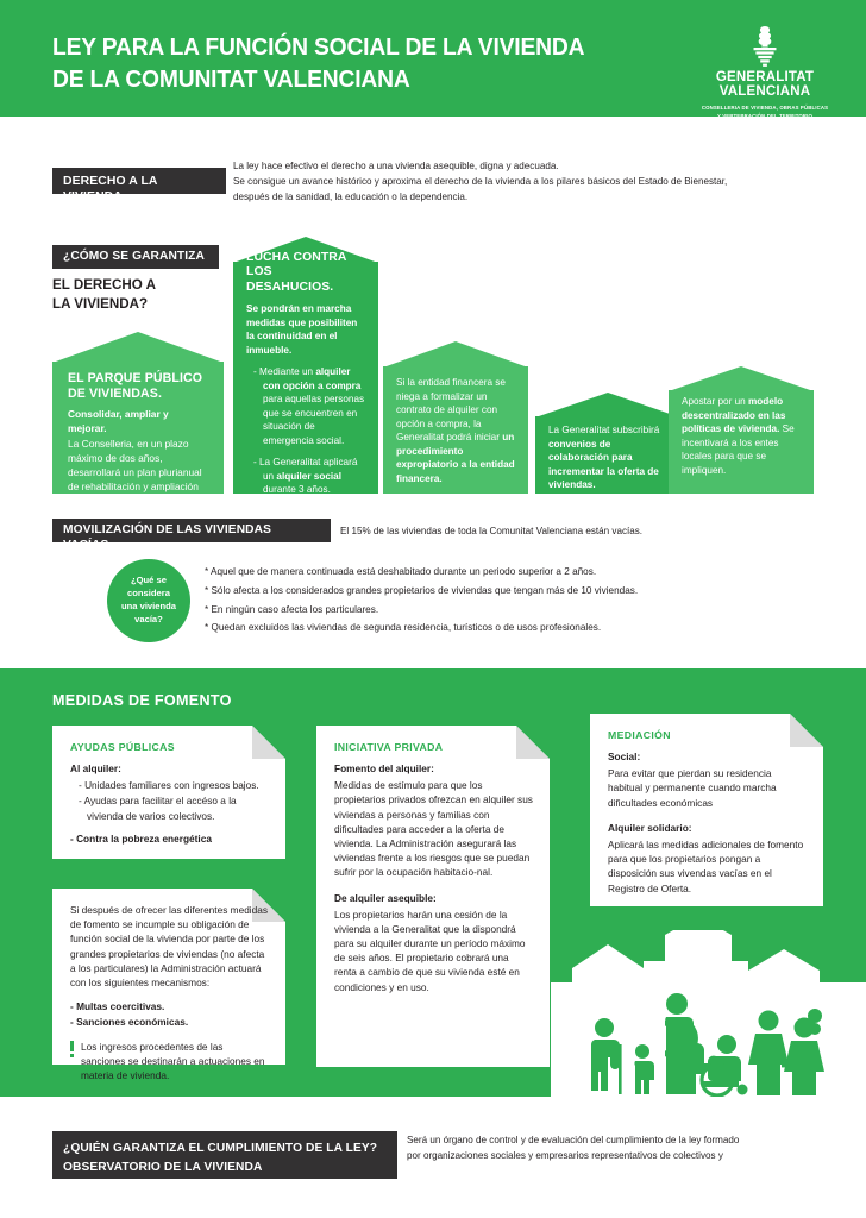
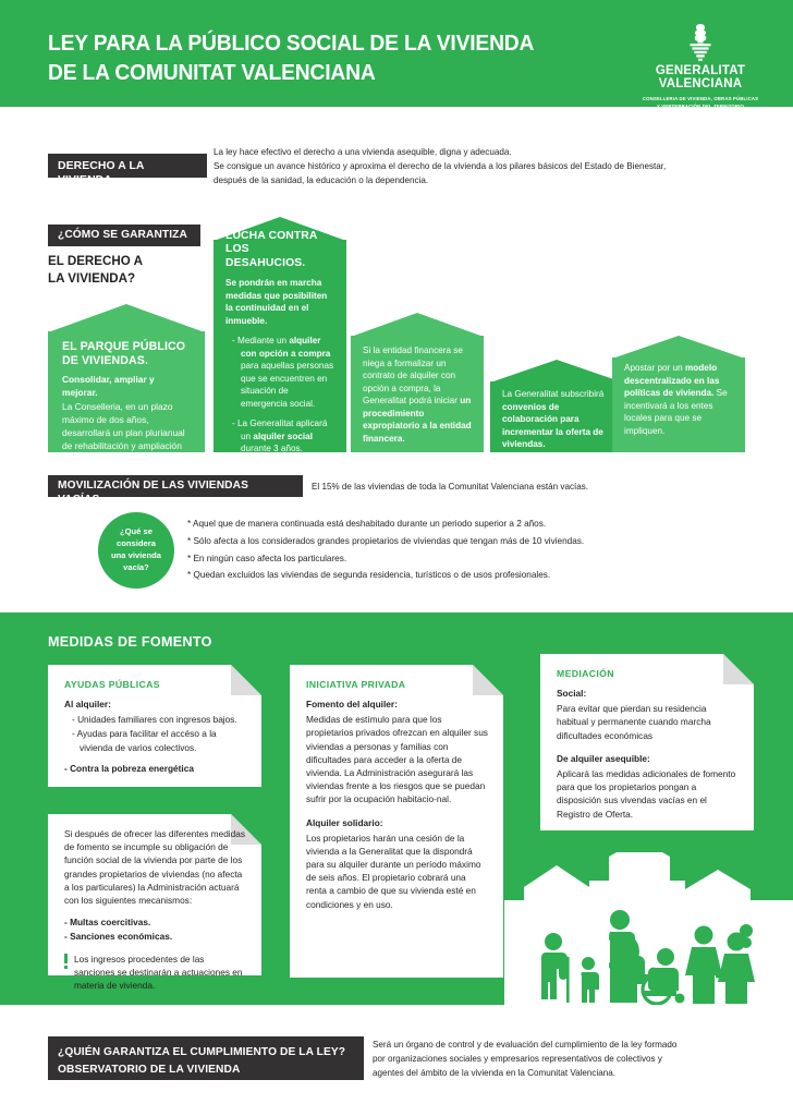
- LEY PARA LA FUNCIÓN SOCIAL DE LA VIVIENDA
+ LEY PARA LA PÚBLICO SOCIAL DE LA VIVIENDA
  DE LA COMUNITAT VALENCIANA
  GENERALITAT
  VALENCIANA
  DERECHO A LA VIVIENDA
  La ley hace efectivo el derecho a una vivienda asequible, digna y adecuada.
  Se consigue un avance histórico y aproxima el derecho de la vivienda a los pilares básicos del Estado de Bienestar,
  después de la sanidad, la educación o la dependencia.
  ¿CÓMO SE GARANTIZA
  EL DERECHO A
  LA VIVIENDA?
  EL PARQUE PÚBLICO
  DE VIVIENDAS.
  Consolidar, ampliar y mejorar.
  La Conselleria, en un plazo máximo de dos años, desarrollará un plan plurianual de rehabilitación y ampliación
  LUCHA CONTRA LOS
  DESAHUCIOS.
  Se pondrán en marcha medidas que posibiliten la continuidad en el inmueble.
  - Mediante un alquiler con opción a compra para aquellas personas que se encuentren en situación de emergencia social.
  - La Generalitat aplicará un alquiler social durante 3 años.
  Si la entidad financera se niega a formalizar un contrato de alquiler con opción a compra, la Generalitat podrá iniciar un procedimiento expropiatorio a la entidad financera.
  La Generalitat subscribirá convenios de colaboración para incrementar la oferta de viviendas.
  Apostar por un modelo descentralizado en las políticas de vivienda. Se incentivará a los entes locales para que se impliquen.
  MOVILIZACIÓN DE LAS VIVIENDAS VACÍAS
  El 15% de las viviendas de toda la Comunitat Valenciana están vacías.
  ¿Qué se
  considera
  una vivienda
  vacía?
  * Aquel que de manera continuada está deshabitado durante un periodo superior a 2 años.
  * Sólo afecta a los considerados grandes propietarios de viviendas que tengan más de 10 viviendas.
  * En ningún caso afecta los particulares.
  * Quedan excluidos las viviendas de segunda residencia, turísticos o de usos profesionales.
  MEDIDAS DE FOMENTO
  AYUDAS PÚBLICAS
  Al alquiler:
  - Unidades familiares con ingresos bajos.
  - Ayudas para facilitar el accéso a la vivienda de varios colectivos.
  - Contra la pobreza energética
  Si después de ofrecer las diferentes medidas de fomento se incumple su obligación de función social de la vivienda por parte de los grandes propietarios de viviendas (no afecta a los particulares) la Administración actuará con los siguientes mecanismos:
  - Multas coercitivas.
  - Sanciones económicas.
  Los ingresos procedentes de las sanciones se destinarán a actuaciones en materia de vivienda.
  INICIATIVA PRIVADA
  Fomento del alquiler:
  Medidas de estímulo para que los propietarios privados ofrezcan en alquiler sus viviendas a personas y familias con dificultades para acceder a la oferta de vivienda. La Administración asegurará las viviendas frente a los riesgos que se puedan sufrir por la ocupación habitacio-nal.
- De alquiler asequible:
+ Alquiler solidario:
  Los propietarios harán una cesión de la vivienda a la Generalitat que la dispondrá para su alquiler durante un período máximo de seis años. El propietario cobrará una renta a cambio de que su vivienda esté en condiciones y en uso.
  MEDIACIÓN
  Social:
  Para evitar que pierdan su residencia habitual y permanente cuando marcha dificultades económicas
- Alquiler solidario:
+ De alquiler asequible:
  Aplicará las medidas adicionales de fomento para que los propietarios pongan a disposición sus vivendas vacías en el Registro de Oferta.
  ¿QUIÉN GARANTIZA EL CUMPLIMIENTO DE LA LEY?
  OBSERVATORIO DE LA VIVIENDA
  Será un órgano de control y de evaluación del cumplimiento de la ley formado
  por organizaciones sociales y empresarios representativos de colectivos y
+ agentes del ámbito de la vivienda en la Comunitat Valenciana.
